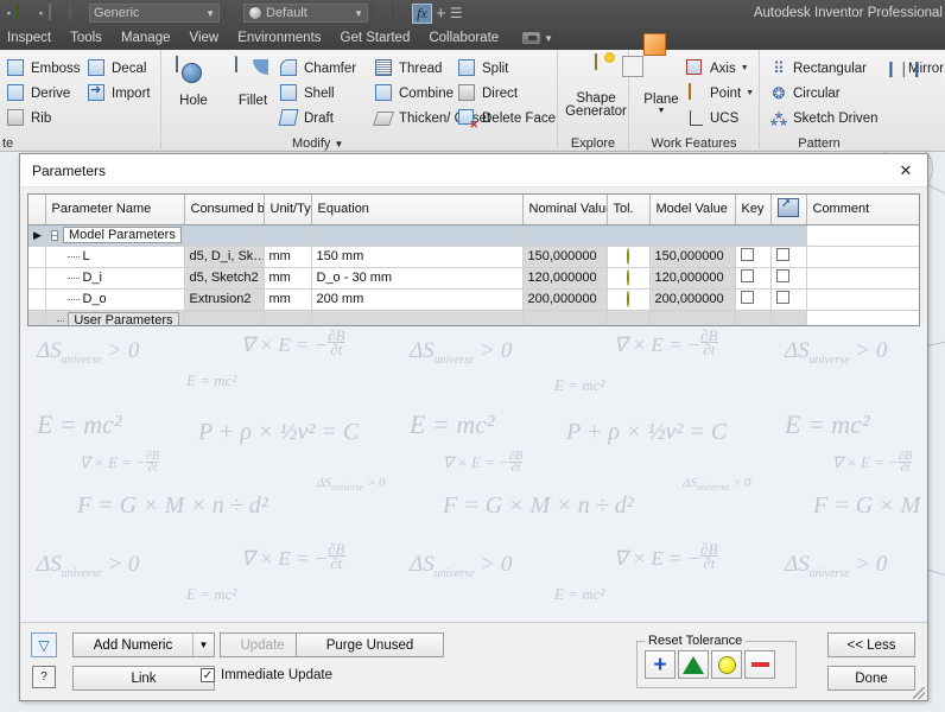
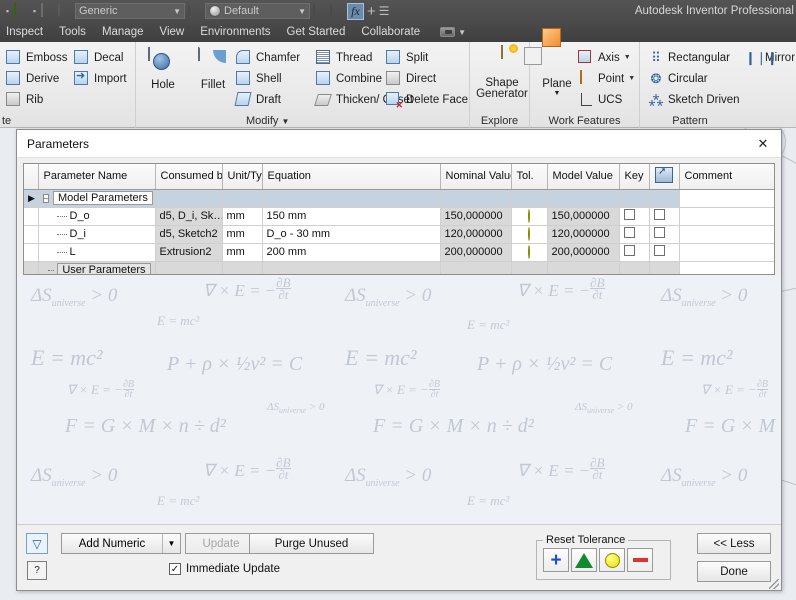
  ▪
  ▪
  Generic
  ▼
  Default
  ▼
  fx
  +
  ☰
  Autodesk Inventor Professional
  Inspect
  Tools
  Manage
  View
  Environments
  Get Started
  Collaborate
  ▼
  Emboss
  Derive
  Rib
  Decal
  Import
  te
  Hole
  Fillet
  Chamfer
  Shell
  Draft
  Thread
  Combine
  Thicken/set
  Split
  Direct
  Delete Face
  Modify ▼
  Shape Generator
  Explore
  Plane
  Axis
  Point
  UCS
  Work Features
  ⠿
  Rectangular
  ❂
  Circular
  ⁂
  Sketch Driven
  ❙❘❙
  Mirror
  Pattern
  Parameters
  ✕
  	Parameter Name	Consumed b	Unit/Ty	Equation	Nominal Valu	Tol.	Model Value	Key		Comment
  ▶	– Model Parameters
- 	L	d5, D_i, Sk…	mm	150 mm	150,000000		150,000000
+ 	D_o	d5, D_i, Sk…	mm	150 mm	150,000000		150,000000
  	D_i	d5, Sketch2	mm	D_o - 30 mm	120,000000		120,000000
- 	D_o	Extrusion2	mm	200 mm	200,000000		200,000000
+ 	L	Extrusion2	mm	200 mm	200,000000		200,000000
  	User Parameters
  ΔSuniverse > 0
  ∇ × E = −∂B
  ∂t
  ΔSuniverse > 0
  ∇ × E = −∂B
  ∂t
  ΔSuniverse > 0
  E = mc²
  E = mc²
  E = mc²
  P + ρ × ½v² = C
  E = mc²
  P + ρ × ½v² = C
  E = mc²
  ∇ × E = −∂B
  ∂t
  ∇ × E = −∂B
  ∂t
  ∇ × E = −∂B
  ∂t
  ΔSuniverse > 0
  ΔSuniverse > 0
  F = G × M × n ÷ d²
  F = G × M × n ÷ d²
  F = G × M
  ΔSuniverse > 0
  ∇ × E = −∂B
  ∂t
  ΔSuniverse > 0
  ∇ × E = −∂B
  ∂t
  ΔSuniverse > 0
  E = mc²
  E = mc²
  ▽
  Add Numeric
  ▼
  Update
  Purge Unused
  ?
- Link
  ✓
  Immediate Update
  Reset Tolerance
  +
  << Less
  Done
